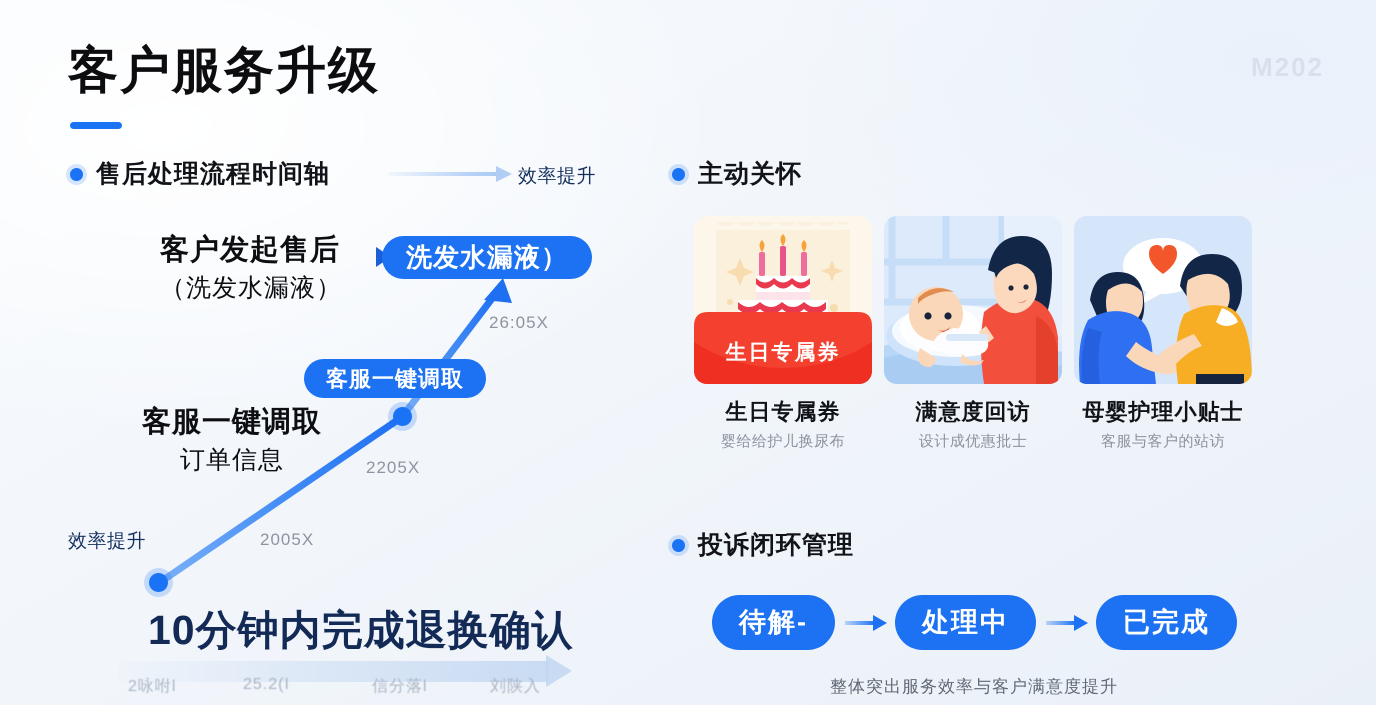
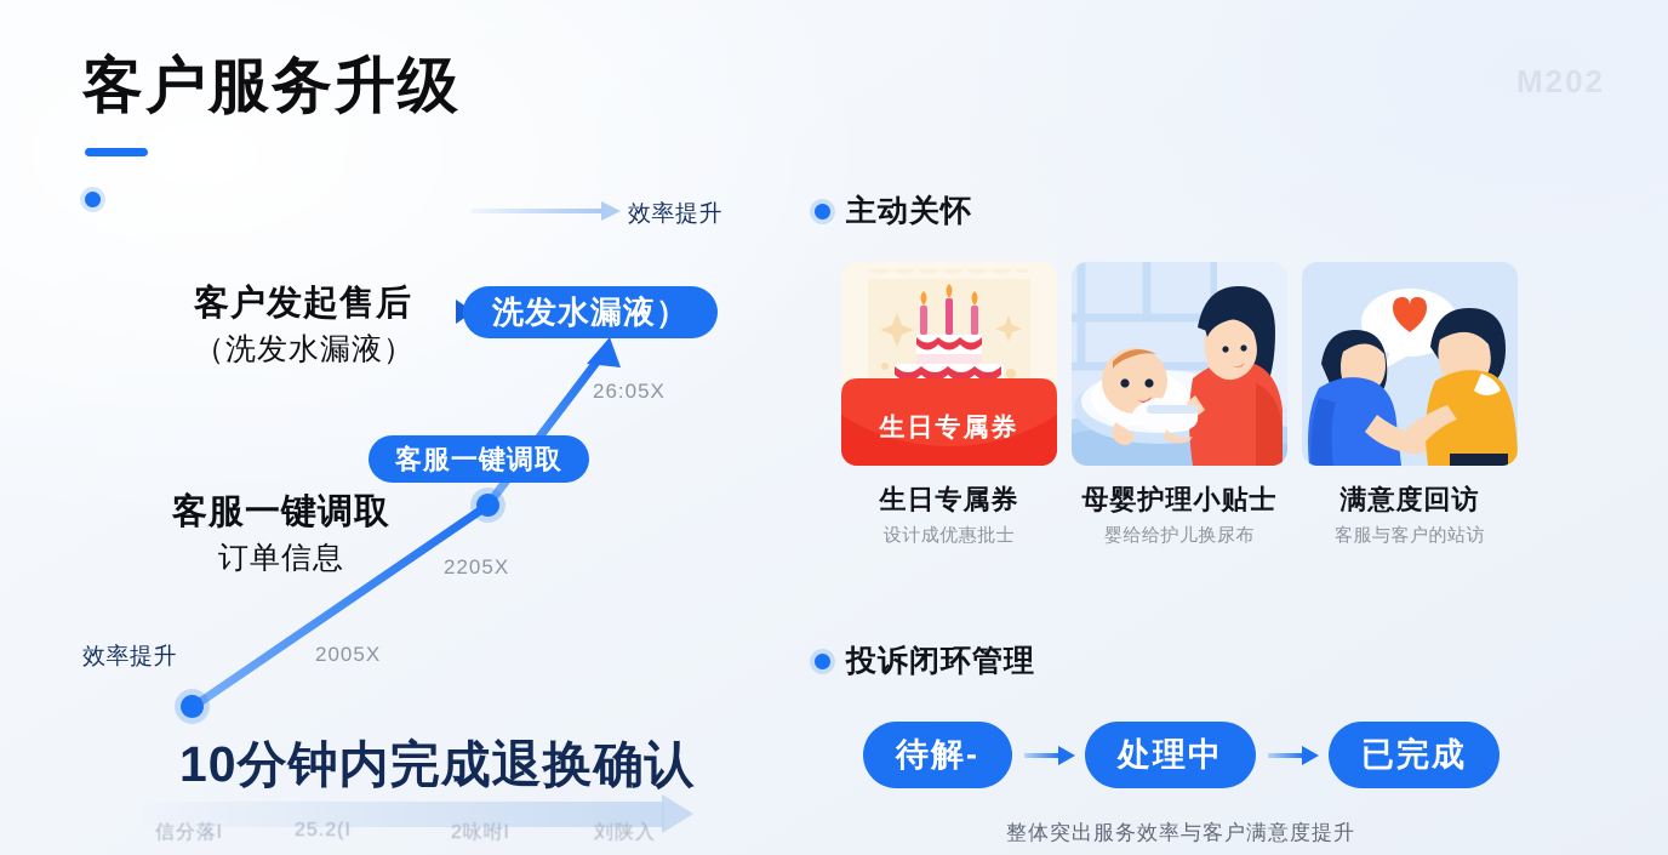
  客户服务升级
- 售后处理流程时间轴
  效率提升
  洗发水漏液）
  客服一键调取
  客户发起售后
  （洗发水漏液）
  客服一键调取
  订单信息
  效率提升
  26:05X
  2205X
  2005X
  10分钟内完成退换确认
- 2咏咐l
+ 信分落l
  25.2(I
- 信分落l
+ 2咏咐l
  刘陕入
  主动关怀
  生日专属券
  生日专属券
- 婴给给护儿换尿布
+ 设计成优惠批士
- 满意度回访
+ 母婴护理小贴士
- 设计成优惠批士
+ 婴给给护儿换尿布
- 母婴护理小贴士
+ 满意度回访
  客服与客户的站访
  投诉闭环管理
  待解-
  处理中
  已完成
  整体突出服务效率与客户满意度提升
